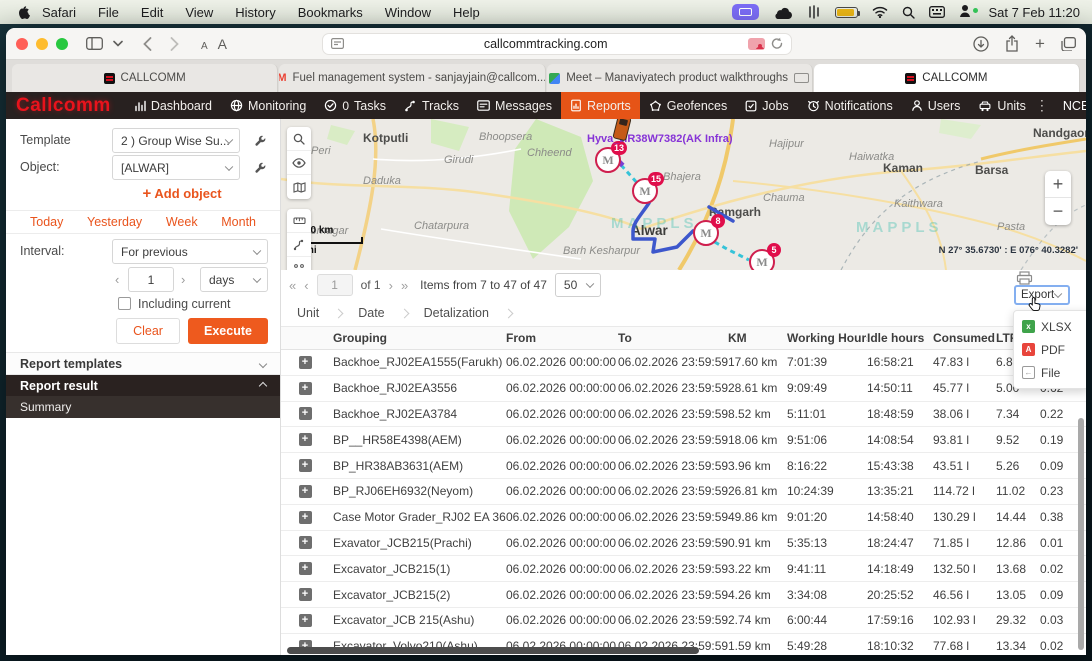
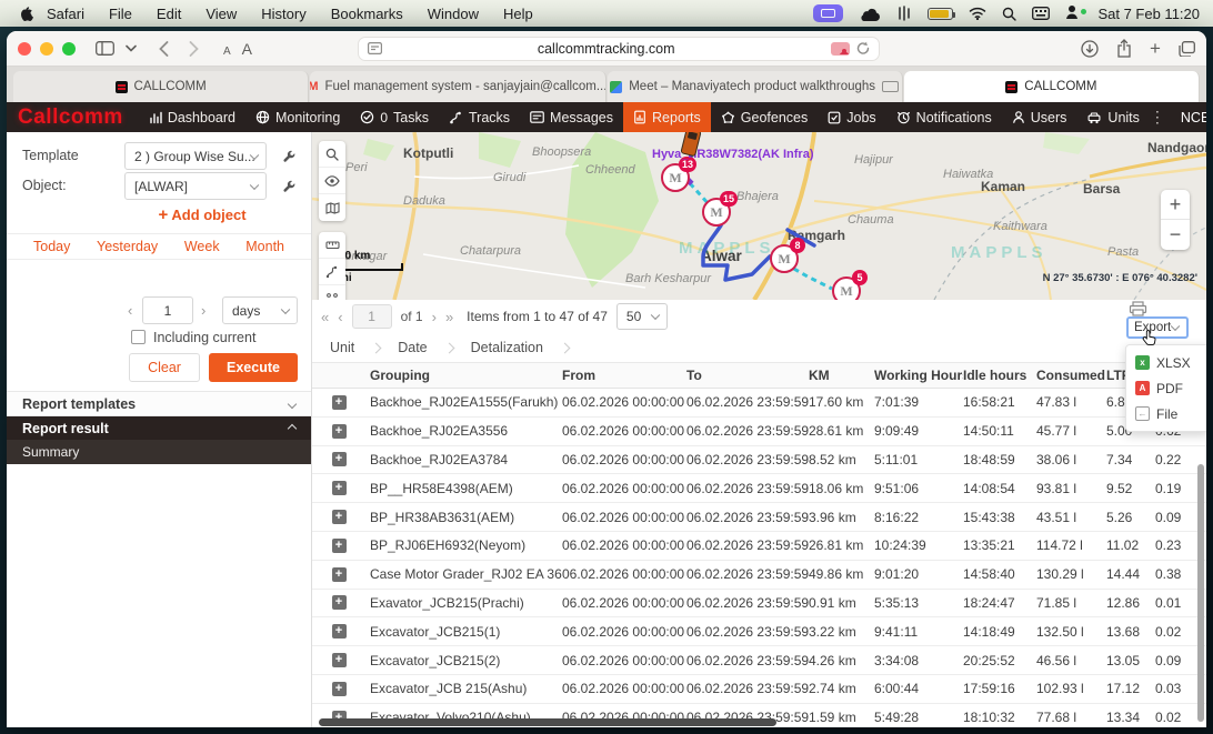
  Safari
  File
  Edit
  View
  History
  Bookmarks
  Window
  Help
  Sat 7 Feb 11:20
  A
  A
  callcommtracking.com
  +
  CALLCOMM
  M
  Fuel management system - sanjayjain@callcom..
  Meet – Manaviyatech product walkthroughs
  CALLCOMM
  Callcomm
  Dashboard
  Monitoring
  0
  Tasks
  Tracks
  Messages
  Reports
  Geofences
  Jobs
  Notifications
  Users
  Units
  ⋮
  Template
  2 ) Group Wise Su...
  Object:
  [ALWAR]
  + Add object
  Today
  Yesterday
  Week
  Month
- Interval:
- For previous
  ‹
  1
  ›
  days
  Including current
  Clear
  Execute
  Report templates
  Report result
  Summary
  Peri
  Kotputli
  Bhoopsera
  Chheend
  Girudi
  Daduka
  Chatarpura
  ornagar
  Barh Kesharpur
  Alwar
  Bhajera
  Rmgarh
  Chauma
  Hajipur
  Haiwatka
  Kaithwara
  Kaman
  Barsa
  Nandgao
  Pasta
  MPPLS
  MAPPLS
  M
  13
  M
  15
  M
  8
  M
  5
  HyvaR38W7382(AK Infra)
  0 km
  +
  −
  N 27° 35.6730' : E 076° 40.3282'
  «
  ‹
  1
  of 1
  ›
  »
- Items from 7 to 47 of 47
+ Items from 1 to 47 of 47
  50
  Export
  Unit
  Date
  Detalization
  Grouping
  From
  To
  KM
  Working Hour
  Idle hours
  Consumed
  +
  Backhoe_RJ02EA1555(Farukh)
  06.02.2026 00:00:00
  06.02.2026 23:59:59
  17.60 km
  7:01:39
  16:58:21
  47.83 l
  6.8
  +
  Backhoe_RJ02EA3556
  06.02.2026 00:00:00
  06.02.2026 23:59:59
  28.61 km
  9:09:49
  14:50:11
  45.77 l
  5.0
  +
  Backhoe_RJ02EA3784
  06.02.2026 00:00:00
  06.02.2026 23:59:59
  8.52 km
  5:11:01
  18:48:59
  38.06 l
  7.34
  0.22
  +
  BP__HR58E4398(AEM)
  06.02.2026 00:00:00
  06.02.2026 23:59:59
  18.06 km
  9:51:06
  14:08:54
  93.81 l
  9.52
  0.19
  +
  BP_HR38AB3631(AEM)
  06.02.2026 00:00:00
  06.02.2026 23:59:59
  3.96 km
  8:16:22
  15:43:38
  43.51 l
  5.26
  0.09
  +
  BP_RJ06EH6932(Neyom)
  06.02.2026 00:00:00
  06.02.2026 23:59:59
  26.81 km
  10:24:39
  13:35:21
  114.72 l
  11.02
  0.23
  +
  Case Motor Grader_RJ02 EA 36
  06.02.2026 00:00:00
  06.02.2026 23:59:59
  49.86 km
  9:01:20
  14:58:40
  130.29 l
  14.44
  0.38
  +
  Exavator_JCB215(Prachi)
  06.02.2026 00:00:00
  06.02.2026 23:59:59
  0.91 km
  5:35:13
  18:24:47
  71.85 l
  12.86
  0.01
  +
  Excavator_JCB215(1)
  06.02.2026 00:00:00
  06.02.2026 23:59:59
  3.22 km
  9:41:11
  14:18:49
  132.50 l
  13.68
  0.02
  +
  Excavator_JCB215(2)
  06.02.2026 00:00:00
  06.02.2026 23:59:59
  4.26 km
  3:34:08
  20:25:52
  46.56 l
  13.05
  0.09
  +
  Excavator_JCB 215(Ashu)
  06.02.2026 00:00:00
  06.02.2026 23:59:59
  2.74 km
  6:00:44
  17:59:16
  102.93 l
- 29.32
+ 17.12
  0.03
  +
  1.59 km
  5:49:28
  18:10:32
  77.68 l
  13.34
  0.02
  x
  XLSX
  A
  PDF
  ←
  File
